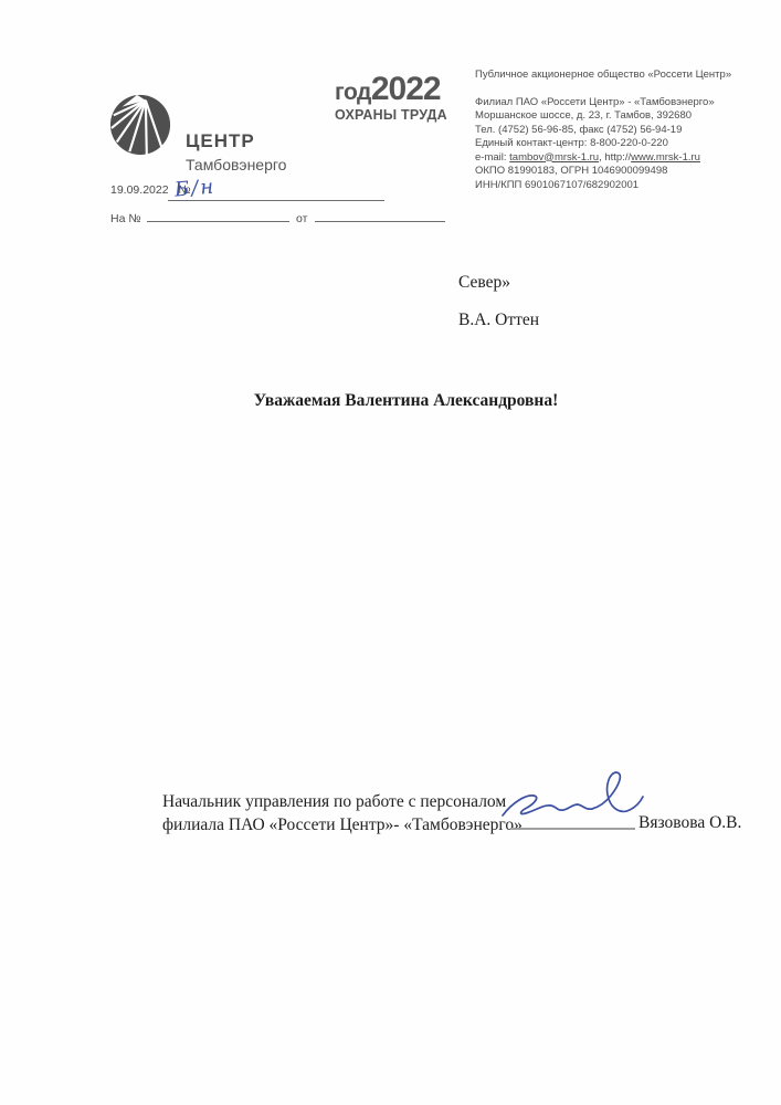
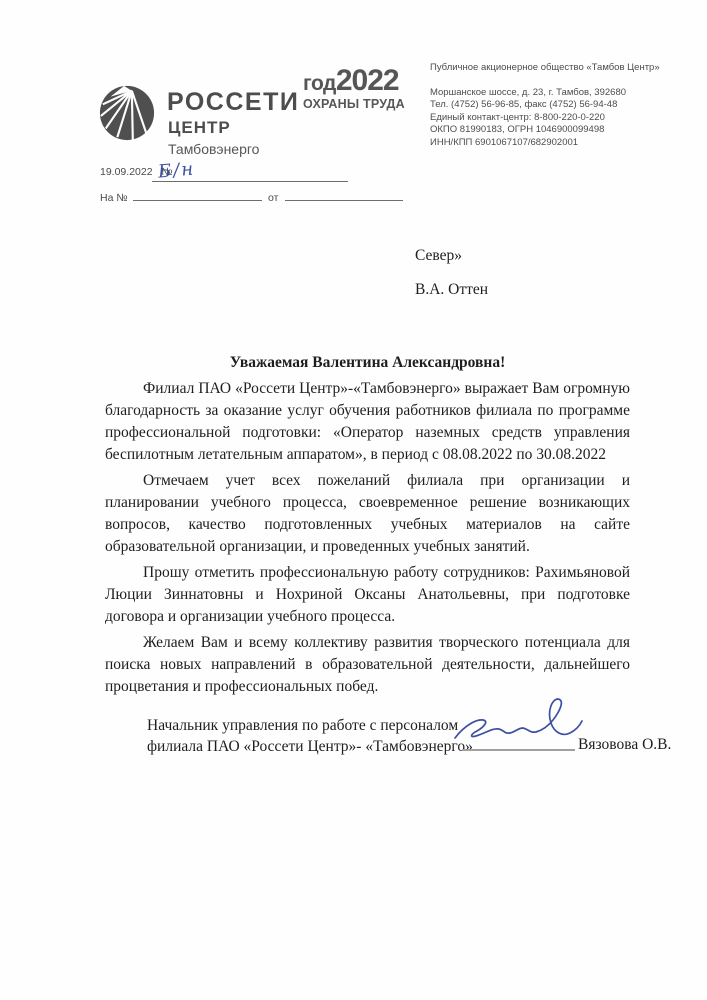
+ РОССЕТИ
  ЦЕНТР
  Тамбовэнерго
  год2022
  ОХРАНЫ ТРУДА
- Публичное акционерное общество «Россети Центр»
+ Публичное акционерное общество «Тамбов Центр»
- Филиал ПАО «Россети Центр» - «Тамбовэнерго»
  Моршанское шоссе, д. 23, г. Тамбов, 392680
- Тел. (4752) 56-96-85, факс (4752) 56-94-19
+ Тел. (4752) 56-96-85, факс (4752) 56-94-48
  Единый контакт-центр: 8-800-220-0-220
- e-mail: tambov@mrsk-1.ru, http://www.mrsk-1.ru
  ОКПО 81990183, ОГРН 1046900099498
  ИНН/КПП 6901067107/682902001
  19.09.2022 №
  На №
  от
  Север»
  В.А. Оттен
  Уважаемая Валентина Александровна!
+ Филиал ПАО «Россети Центр»-«Тамбовэнерго» выражает Вам огромную благодарность за оказание услуг обучения работников филиала по программе профессиональной подготовки: «Оператор наземных средств управления беспилотным летательным аппаратом», в период с 08.08.2022 по 30.08.2022
+ Отмечаем учет всех пожеланий филиала при организации и планировании учебного процесса, своевременное решение возникающих вопросов, качество подготовленных учебных материалов на сайте образовательной организации, и проведенных учебных занятий.
+ Прошу отметить профессиональную работу сотрудников: Рахимьяновой Люции Зиннатовны и Нохриной Оксаны Анатольевны, при подготовке договора и организации учебного процесса.
+ Желаем Вам и всему коллективу развития творческого потенциала для поиска новых направлений в образовательной деятельности, дальнейшего процветания и профессиональных побед.
  Начальник управления по работе с персоналом
  филиала ПАО «Россети Центр»- «Тамбовэнерго»
  Вязовова О.В.
